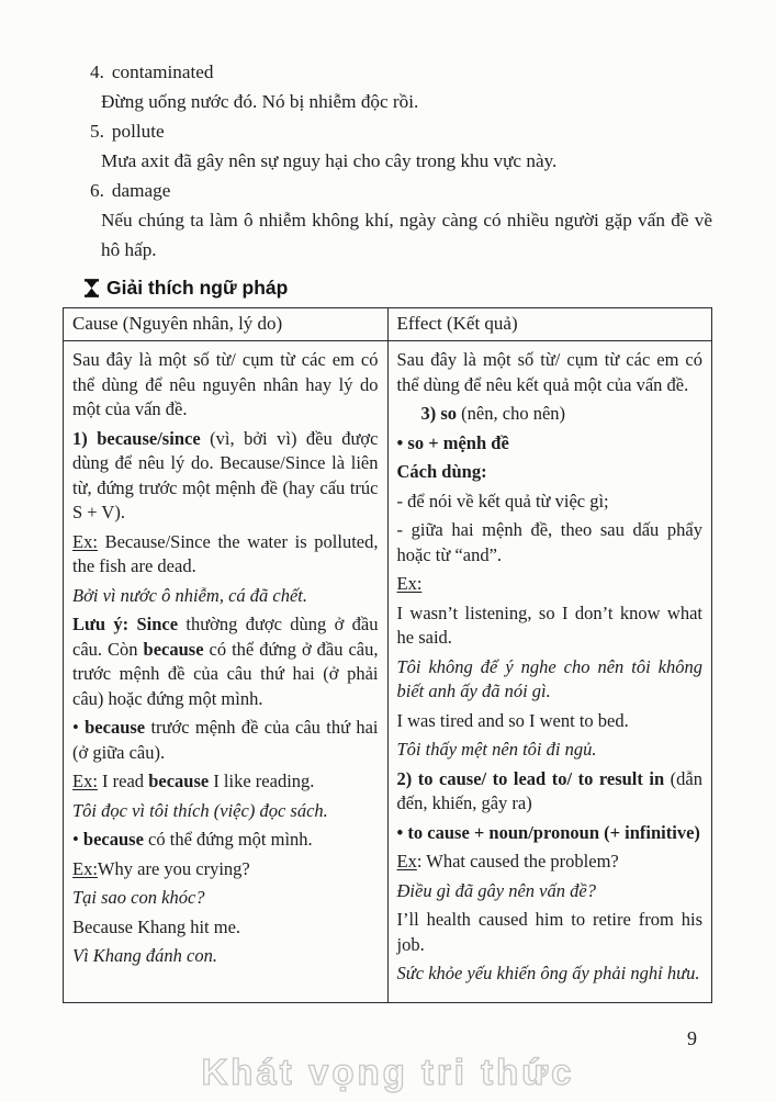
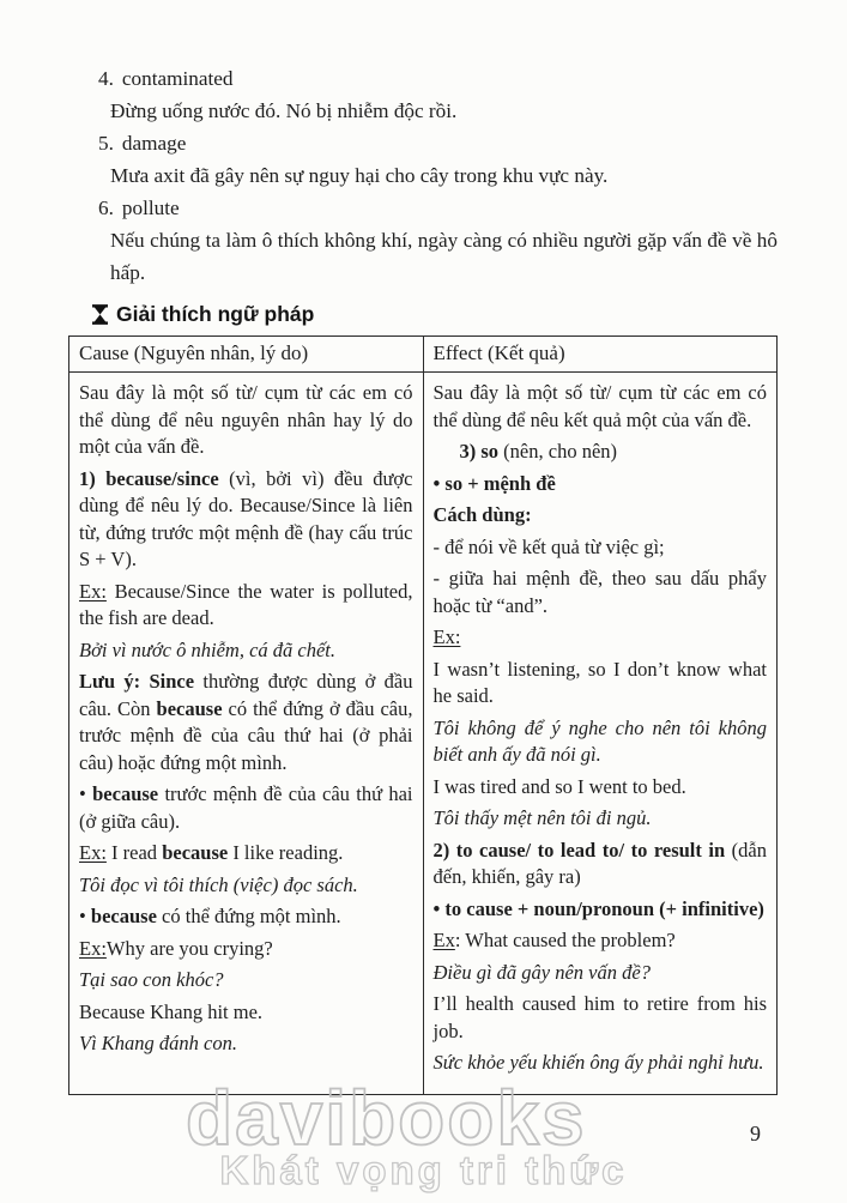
  4. contaminated
  Đừng uống nước đó. Nó bị nhiễm độc rồi.
- 5. pollute
+ 5. damage
  Mưa axit đã gây nên sự nguy hại cho cây trong khu vực này.
- 6. damage
+ 6. pollute
- Nếu chúng ta làm ô nhiễm không khí, ngày càng có nhiều người gặp vấn đề về hô hấp.
+ Nếu chúng ta làm ô thích không khí, ngày càng có nhiều người gặp vấn đề về hô hấp.
  Giải thích ngữ pháp
  Cause (Nguyên nhân, lý do)	Effect (Kết quả)
  Sau đây là một số từ/ cụm từ các em có thể dùng để nêu nguyên nhân hay lý do một của vấn đề.1) because/since (vì, bởi vì) đều được dùng để nêu lý do. Because/Since là liên từ, đứng trước một mệnh đề (hay cấu trúc S + V).Ex: Because/Since the water is polluted, the fish are dead.Bởi vì nước ô nhiễm, cá đã chết.Lưu ý: Since thường được dùng ở đầu câu. Còn because có thể đứng ở đầu câu, trước mệnh đề của câu thứ hai (ở phải câu) hoặc đứng một mình.• because trước mệnh đề của câu thứ hai (ở giữa câu).Ex: I read because I like reading.Tôi đọc vì tôi thích (việc) đọc sách.• because có thể đứng một mình.Ex:Why are you crying?Tại sao con khóc?Because Khang hit me.Vì Khang đánh con.	Sau đây là một số từ/ cụm từ các em có thể dùng để nêu kết quả một của vấn đề.3) so (nên, cho nên)• so + mệnh đềCách dùng:- để nói về kết quả từ việc gì;- giữa hai mệnh đề, theo sau dấu phẩy hoặc từ “and”.Ex:I wasn’t listening, so I don’t know what he said.Tôi không để ý nghe cho nên tôi không biết anh ấy đã nói gì.I was tired and so I went to bed.Tôi thấy mệt nên tôi đi ngủ.2) to cause/ to lead to/ to result in (dẫn đến, khiến, gây ra)• to cause + noun/pronoun (+ infinitive)Ex: What caused the problem?Điều gì đã gây nên vấn đề?I’ll health caused him to retire from his job.Sức khỏe yếu khiến ông ấy phải nghỉ hưu.
+ davibooks
  Khát vọng tri thức
  9
